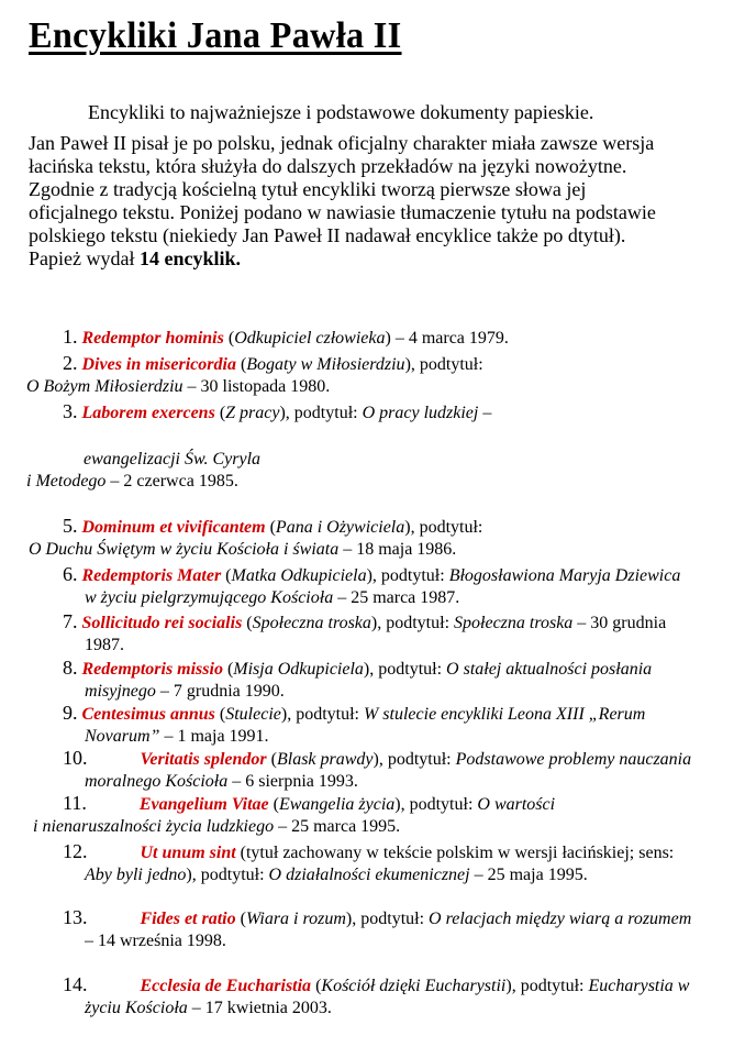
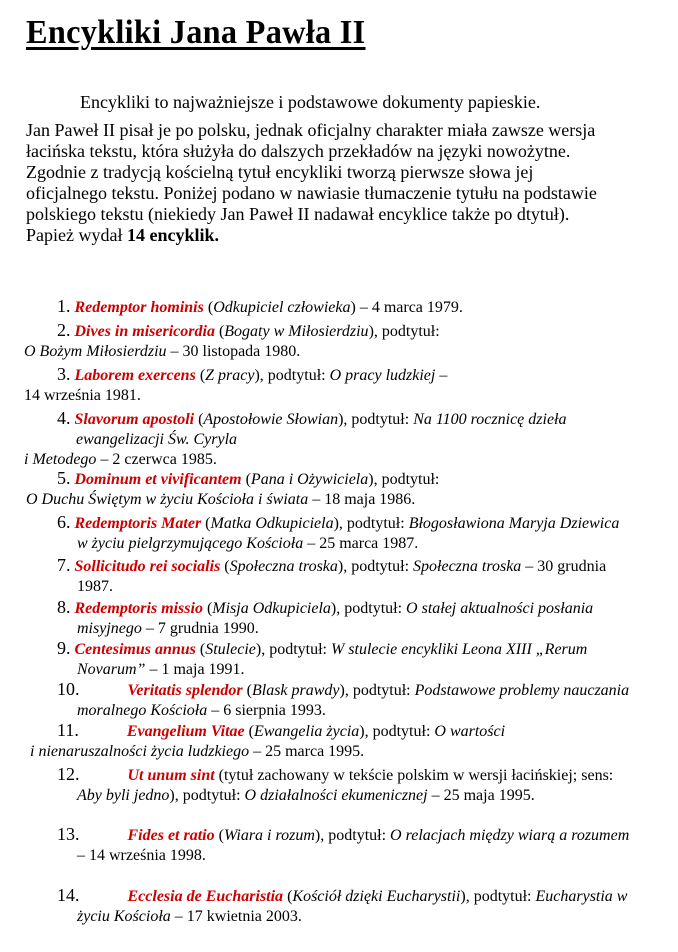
  Encykliki Jana Pawła II
  Encykliki to najważniejsze i podstawowe dokumenty papieskie.
  Jan Paweł II pisał je po polsku, jednak oficjalny charakter miała zawsze wersja
  łacińska tekstu, która służyła do dalszych przekładów na języki nowożytne.
  Zgodnie z tradycją kościelną tytuł encykliki tworzą pierwsze słowa jej
  oficjalnego tekstu. Poniżej podano w nawiasie tłumaczenie tytułu na podstawie
  polskiego tekstu (niekiedy Jan Paweł II nadawał encyklice także po dtytuł).
  Papież wydał 14 encyklik.
  1. Redemptor hominis (Odkupiciel człowieka) – 4 marca 1979.
  2. Dives in misericordia (Bogaty w Miłosierdziu), podtytuł:
  O Bożym Miłosierdziu – 30 listopada 1980.
  3. Laborem exercens (Z pracy), podtytuł: O pracy ludzkiej –
+ 14 września 1981.
+ 4. Slavorum apostoli (Apostołowie Słowian), podtytuł: Na 1100 rocznicę dzieła
  ewangelizacji Św. Cyryla
  i Metodego – 2 czerwca 1985.
  5. Dominum et vivificantem (Pana i Ożywiciela), podtytuł:
  O Duchu Świętym w życiu Kościoła i świata – 18 maja 1986.
  6. Redemptoris Mater (Matka Odkupiciela), podtytuł: Błogosławiona Maryja Dziewica
  w życiu pielgrzymującego Kościoła – 25 marca 1987.
  7. Sollicitudo rei socialis (Społeczna troska), podtytuł: Społeczna troska – 30 grudnia
  1987.
  8. Redemptoris missio (Misja Odkupiciela), podtytuł: O stałej aktualności posłania
  misyjnego – 7 grudnia 1990.
  9. Centesimus annus (Stulecie), podtytuł: W stulecie encykliki Leona XIII „Rerum
  Novarum” – 1 maja 1991.
  10. Veritatis splendor (Blask prawdy), podtytuł: Podstawowe problemy nauczania
  moralnego Kościoła – 6 sierpnia 1993.
  11. Evangelium Vitae (Ewangelia życia), podtytuł: O wartości
  i nienaruszalności życia ludzkiego – 25 marca 1995.
  12. Ut unum sint (tytuł zachowany w tekście polskim w wersji łacińskiej; sens:
  Aby byli jedno), podtytuł: O działalności ekumenicznej – 25 maja 1995.
  13. Fides et ratio (Wiara i rozum), podtytuł: O relacjach między wiarą a rozumem
  – 14 września 1998.
  14. Ecclesia de Eucharistia (Kościół dzięki Eucharystii), podtytuł: Eucharystia w
  życiu Kościoła – 17 kwietnia 2003.
